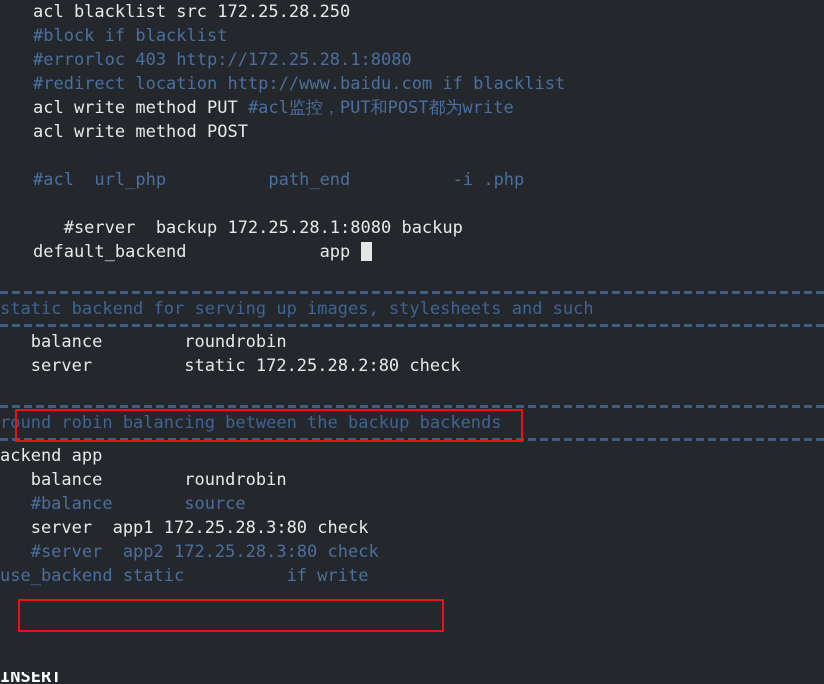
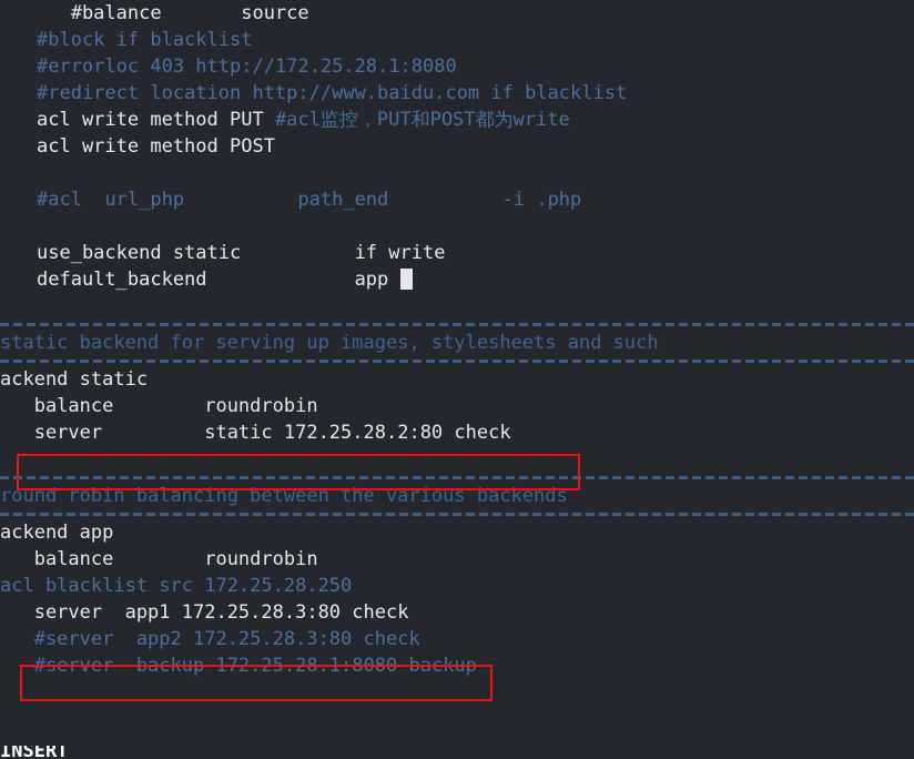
- acl blacklist src 172.25.28.250
+ #balance source
  #block if blacklist
  #errorloc 403 http://172.25.28.1:8080
  #redirect location http://www.baidu.com if blacklist
  acl write method PUT #acl监控，PUT和POST都为write
  acl write method POST
  #acl url_php path_end -i .php
- #server backup 172.25.28.1:8080 backup
+ use_backend static if write
  default_backend app
  static backend for serving up images, stylesheets and such
+ ackend static
  balance roundrobin
  server static 172.25.28.2:80 check
- round robin balancing between the backup backends
+ round robin balancing between the various backends
  ackend app
  balance roundrobin
- #balance source
+ acl blacklist src 172.25.28.250
  server app1 172.25.28.3:80 check
  #server app2 172.25.28.3:80 check
- use_backend static if write
+ #server backup 172.25.28.1:8080 backup
  INSERT
